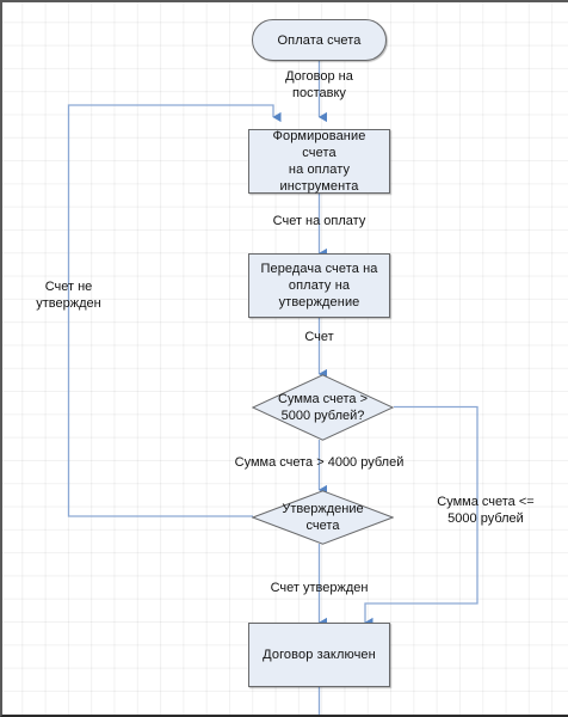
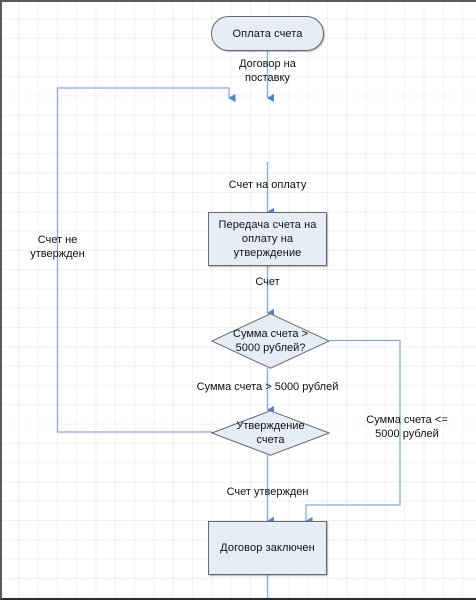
  Оплата счета
- Формирование счета
- на оплату
- инструмента
  Передача счета на
  оплату на
  утверждение
  Сумма счета >
  5000 рублей?
  Утверждение
  счета
  Договор заключен
  Договор на
  поставку
  Счет на оплату
  Счет
- Сумма счета > 4000 рублей
+ Сумма счета > 5000 рублей
  Счет утвержден
  Счет не
  утвержден
  Сумма счета <=
  5000 рублей
